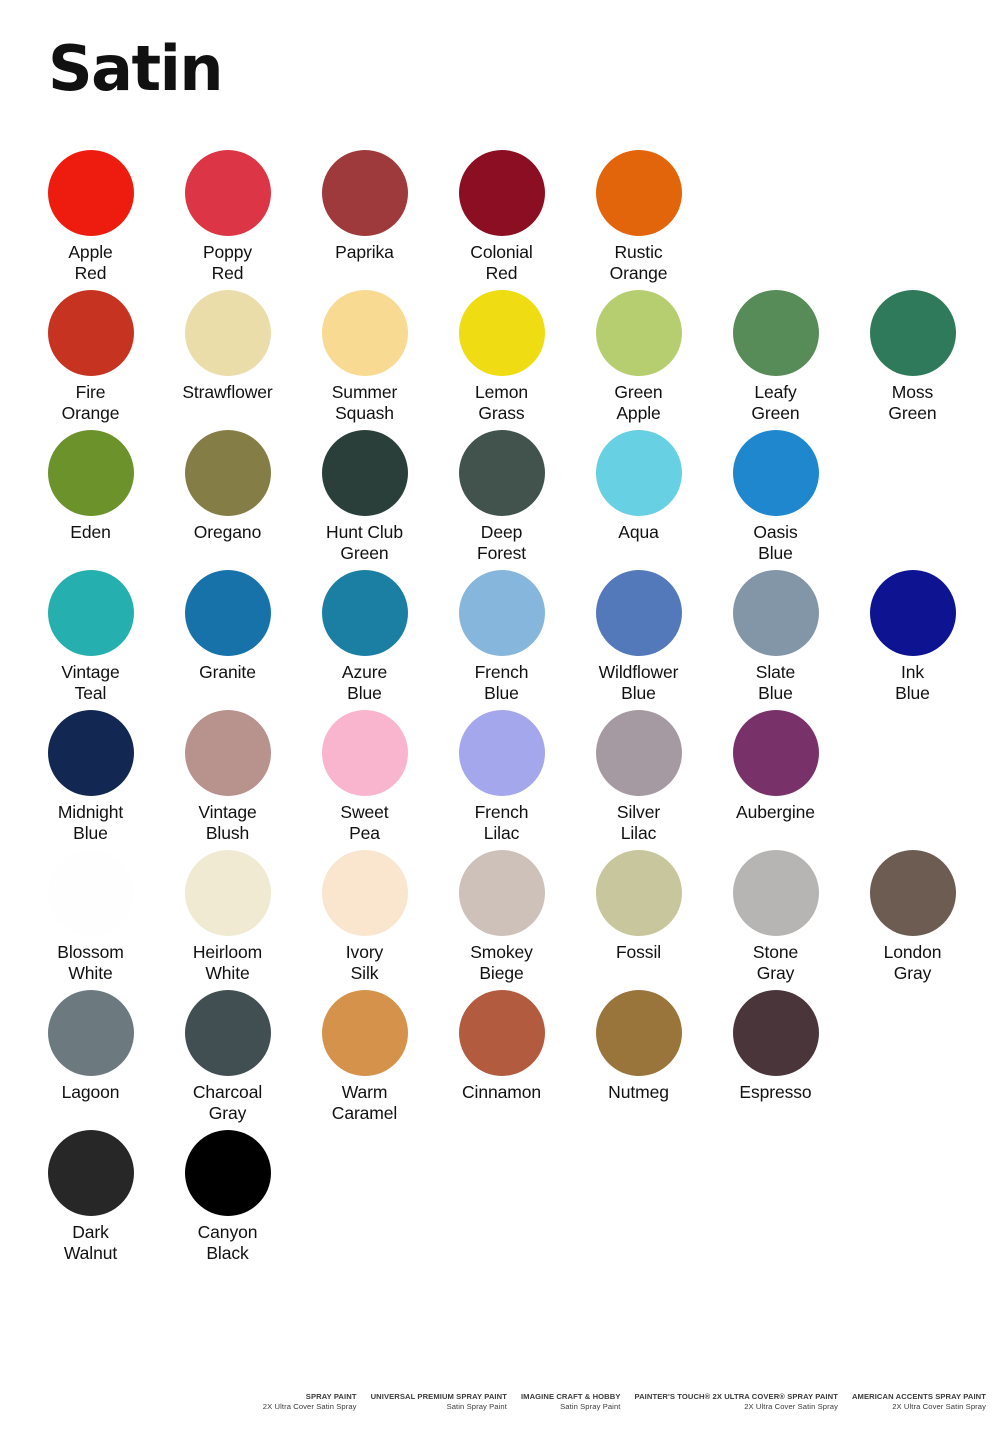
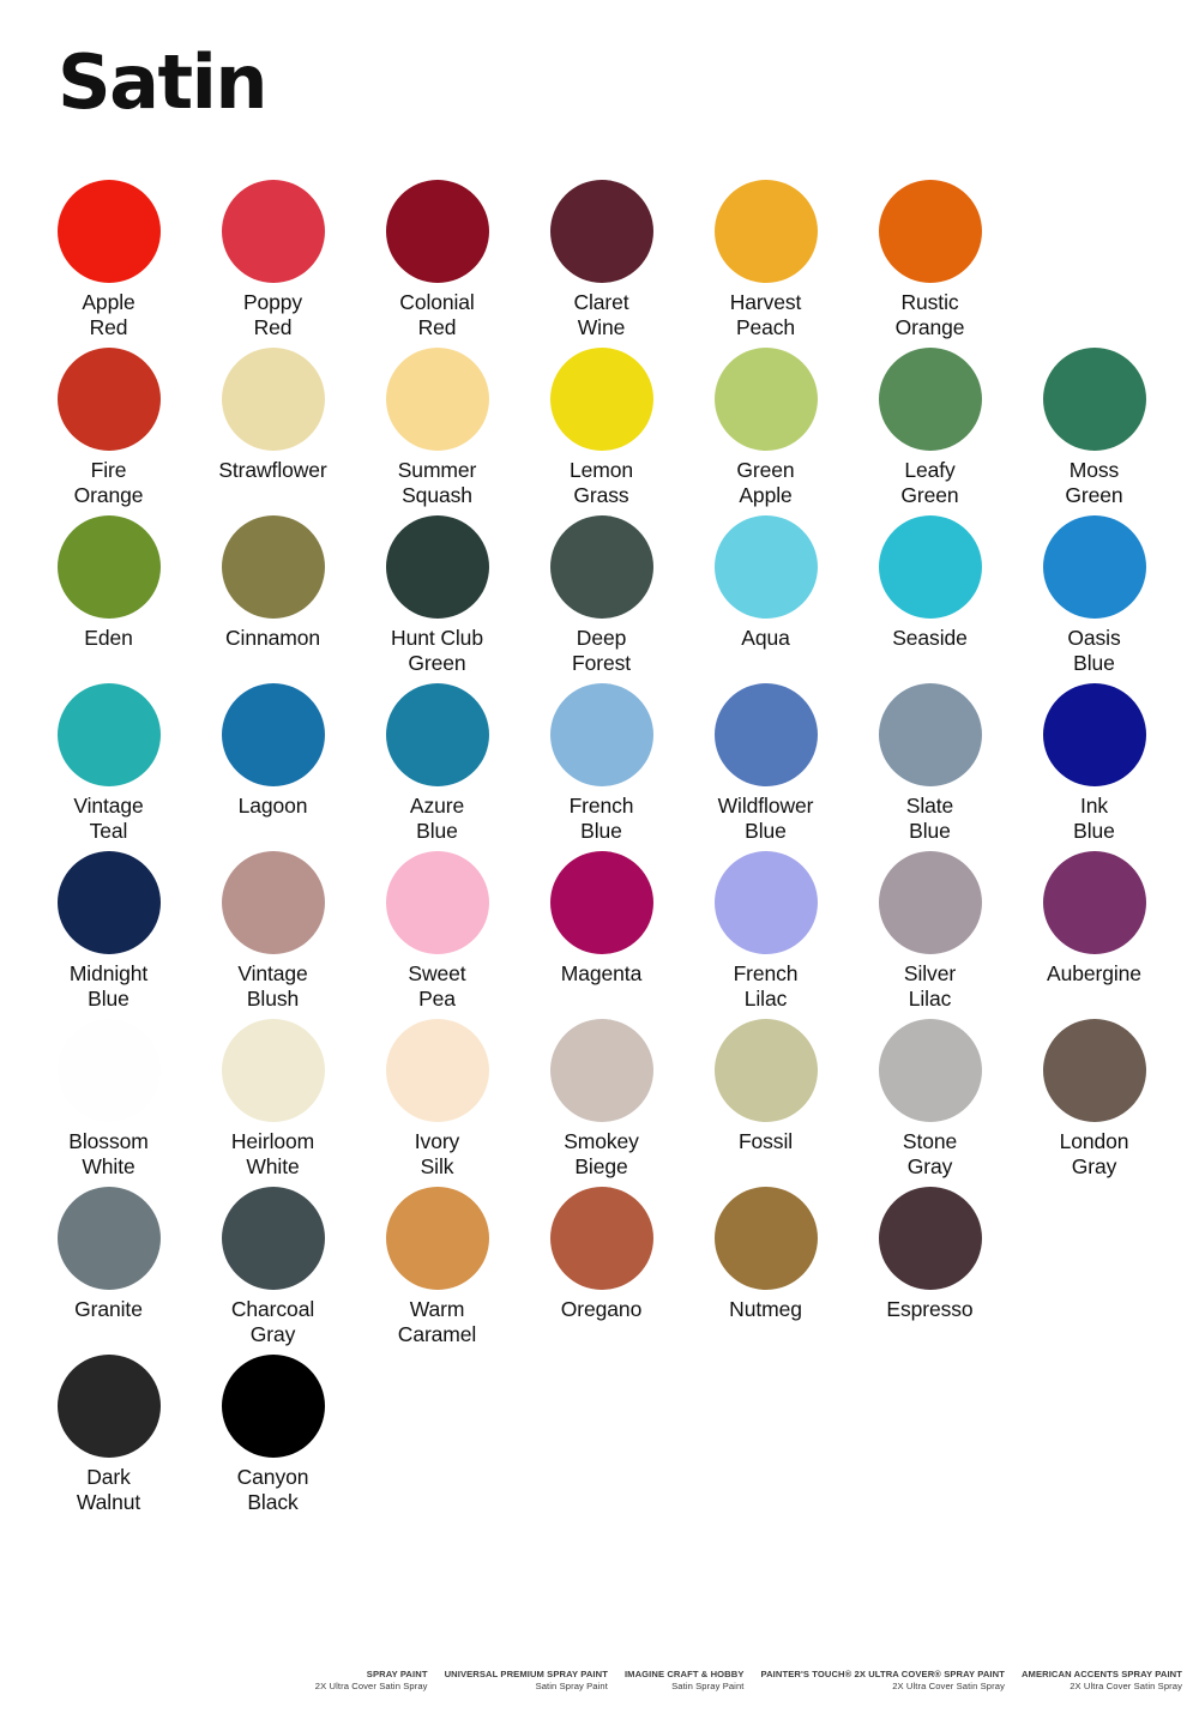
  Satin
  Apple
  Red
  Poppy
  Red
- Paprika
  Colonial
  Red
+ Claret
+ Wine
+ Harvest
+ Peach
  Rustic
  Orange
  Fire
  Orange
  Strawflower
  Summer
  Squash
  Lemon
  Grass
  Green
  Apple
  Leafy
  Green
  Moss
  Green
  Eden
- Oregano
+ Cinnamon
  Hunt Club
  Green
  Deep
  Forest
  Aqua
+ Seaside
  Oasis
  Blue
  Vintage
  Teal
- Granite
+ Lagoon
  Azure
  Blue
  French
  Blue
  Wildflower
  Blue
  Slate
  Blue
  Ink
  Blue
  Midnight
  Blue
  Vintage
  Blush
  Sweet
  Pea
+ Magenta
  French
  Lilac
  Silver
  Lilac
  Aubergine
  Blossom
  White
  Heirloom
  White
  Ivory
  Silk
  Smokey
  Biege
  Fossil
  Stone
  Gray
  London
  Gray
- Lagoon
+ Granite
  Charcoal
  Gray
  Warm
  Caramel
- Cinnamon
+ Oregano
  Nutmeg
  Espresso
  Dark
  Walnut
  Canyon
  Black
  SPRAY PAINT
  2X Ultra Cover Satin Spray
  UNIVERSAL PREMIUM SPRAY PAINT
  Satin Spray Paint
  IMAGINE CRAFT & HOBBY
  Satin Spray Paint
  PAINTER'S TOUCH® 2X ULTRA COVER® SPRAY PAINT
  2X Ultra Cover Satin Spray
  AMERICAN ACCENTS SPRAY PAINT
  2X Ultra Cover Satin Spray
